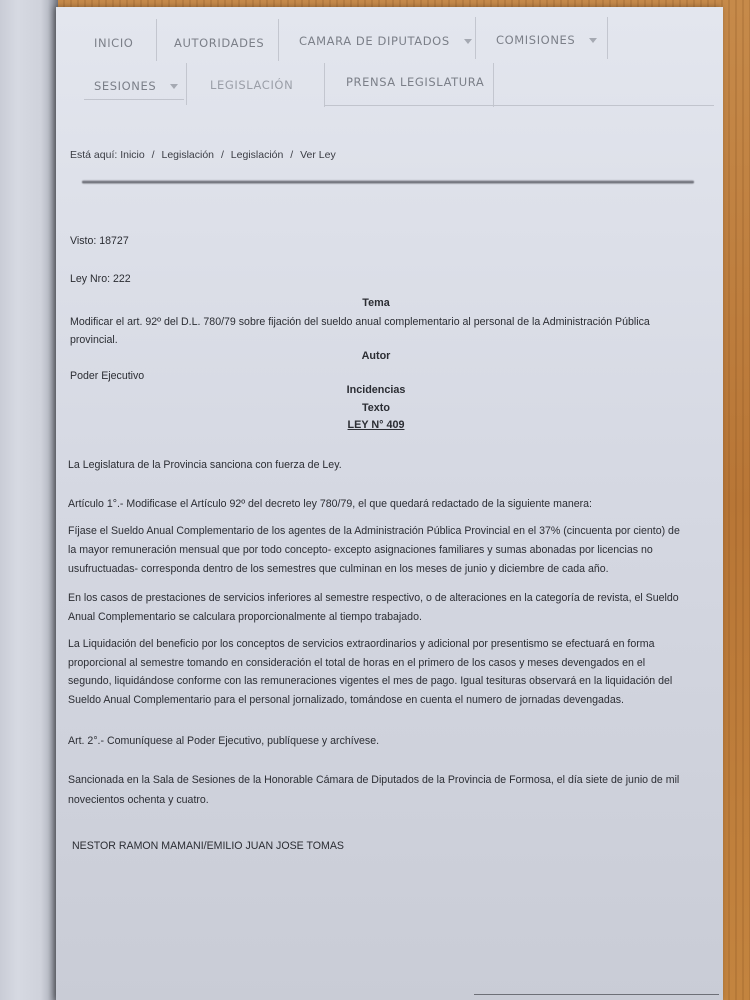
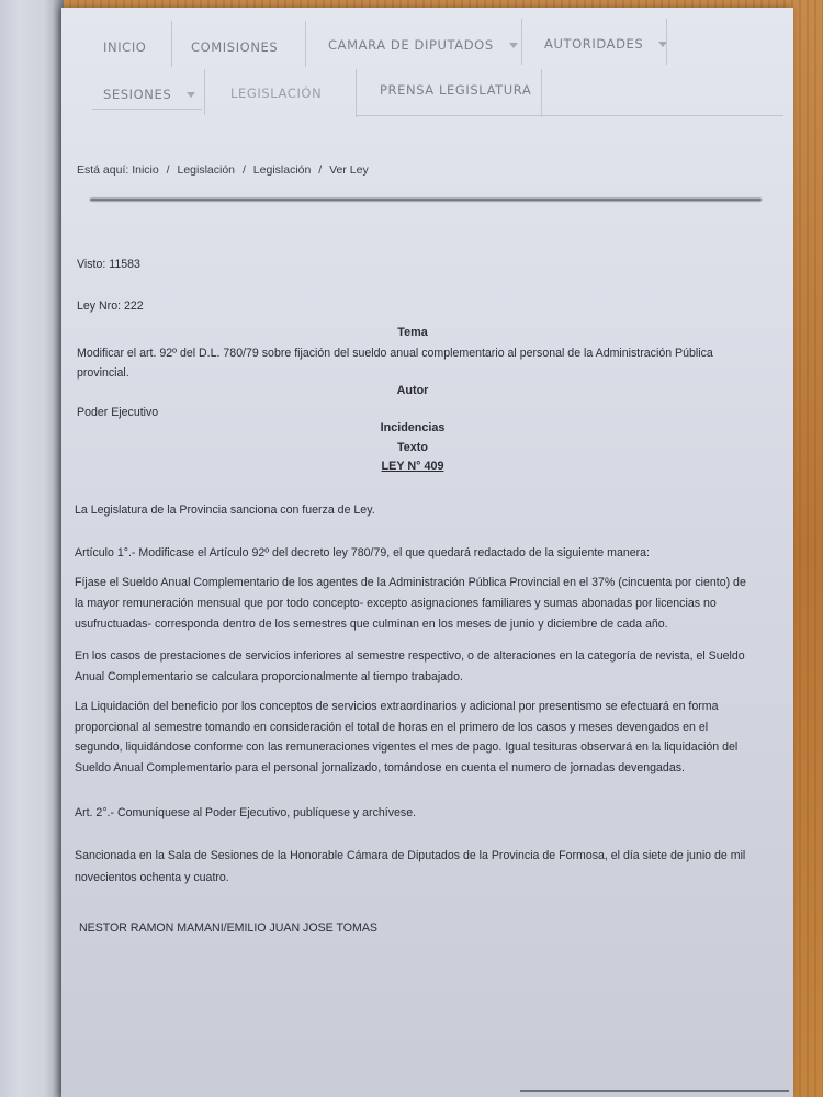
  INICIO
- AUTORIDADES
+ COMISIONES
  CAMARA DE DIPUTADOS
- COMISIONES
+ AUTORIDADES
  SESIONES
  LEGISLACIÓN
  PRENSA LEGISLATURA
  Está aquí: Inicio / Legislación / Legislación / Ver Ley
- Visto: 18727
+ Visto: 11583
  Ley Nro: 222
  Tema
  Modificar el art. 92º del D.L. 780/79 sobre fijación del sueldo anual complementario al personal de la Administración Pública
  provincial.
  Autor
  Poder Ejecutivo
  Incidencias
  Texto
  LEY N° 409
  La Legislatura de la Provincia sanciona con fuerza de Ley.
  Artículo 1°.- Modificase el Artículo 92º del decreto ley 780/79, el que quedará redactado de la siguiente manera:
  Fíjase el Sueldo Anual Complementario de los agentes de la Administración Pública Provincial en el 37% (cincuenta por ciento) de
  la mayor remuneración mensual que por todo concepto- excepto asignaciones familiares y sumas abonadas por licencias no
  usufructuadas- corresponda dentro de los semestres que culminan en los meses de junio y diciembre de cada año.
  En los casos de prestaciones de servicios inferiores al semestre respectivo, o de alteraciones en la categoría de revista, el Sueldo
  Anual Complementario se calculara proporcionalmente al tiempo trabajado.
  La Liquidación del beneficio por los conceptos de servicios extraordinarios y adicional por presentismo se efectuará en forma
  proporcional al semestre tomando en consideración el total de horas en el primero de los casos y meses devengados en el
  segundo, liquidándose conforme con las remuneraciones vigentes el mes de pago. Igual tesituras observará en la liquidación del
  Sueldo Anual Complementario para el personal jornalizado, tomándose en cuenta el numero de jornadas devengadas.
  Art. 2°.- Comuníquese al Poder Ejecutivo, publíquese y archívese.
  Sancionada en la Sala de Sesiones de la Honorable Cámara de Diputados de la Provincia de Formosa, el día siete de junio de mil
  novecientos ochenta y cuatro.
  NESTOR RAMON MAMANI/EMILIO JUAN JOSE TOMAS
